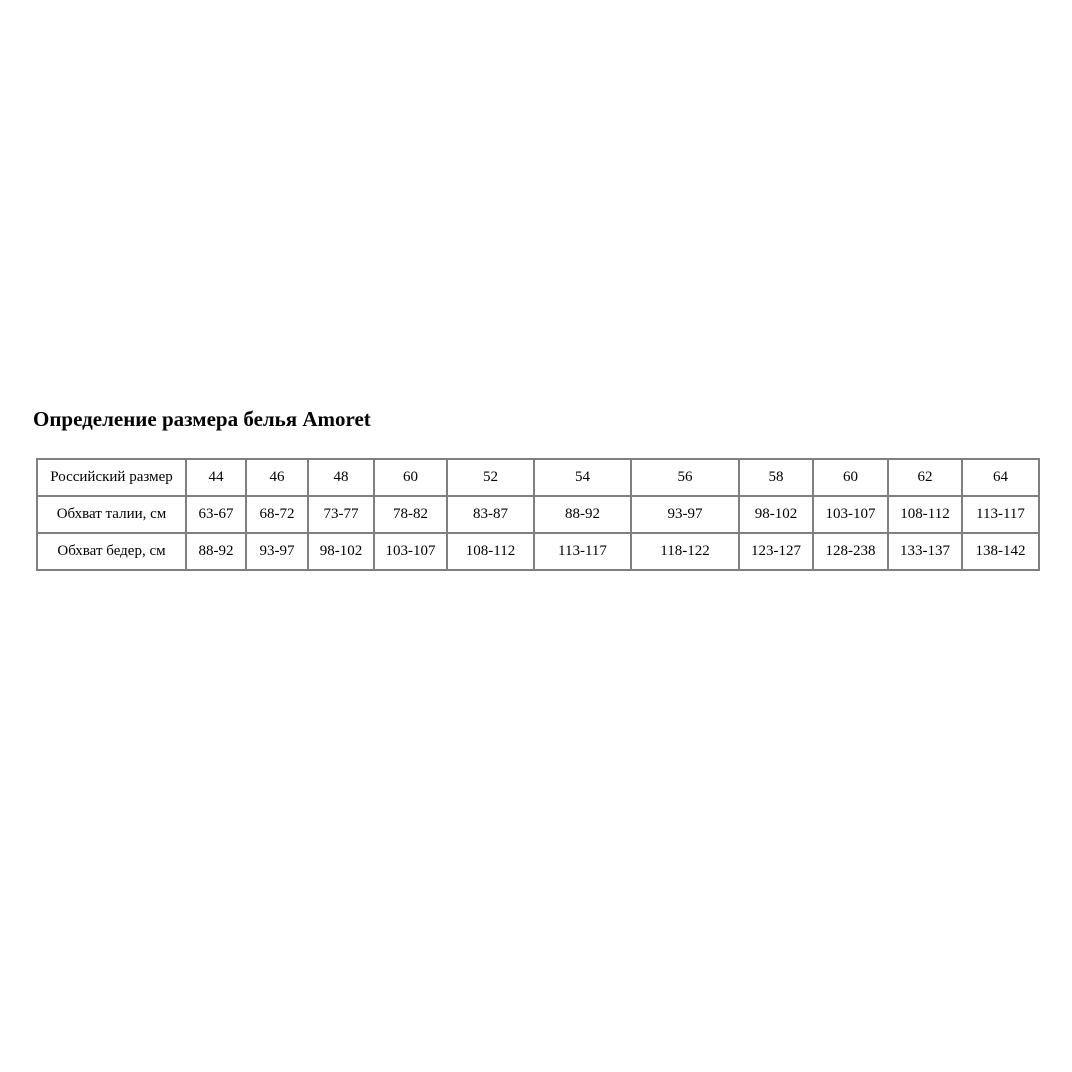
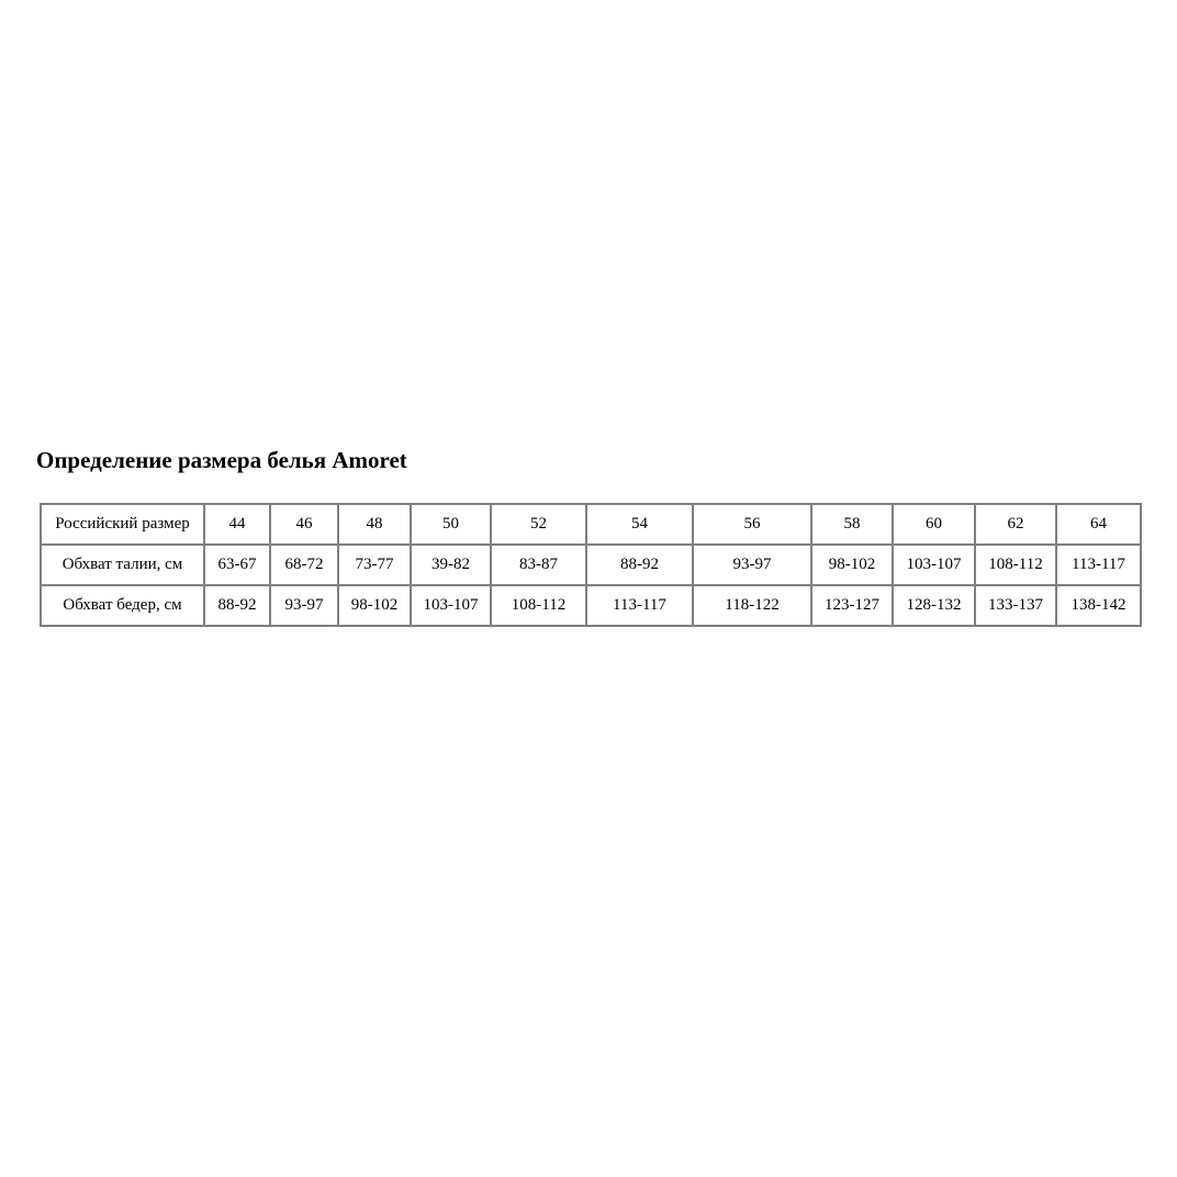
  Определение размера белья Amoret
- Российский размер	44	46	48	60	52	54	56	58	60	62	64
+ Российский размер	44	46	48	50	52	54	56	58	60	62	64
- Обхват талии, см	63-67	68-72	73-77	78-82	83-87	88-92	93-97	98-102	103-107	108-112	113-117
+ Обхват талии, см	63-67	68-72	73-77	39-82	83-87	88-92	93-97	98-102	103-107	108-112	113-117
- Обхват бедер, см	88-92	93-97	98-102	103-107	108-112	113-117	118-122	123-127	128-238	133-137	138-142
+ Обхват бедер, см	88-92	93-97	98-102	103-107	108-112	113-117	118-122	123-127	128-132	133-137	138-142
